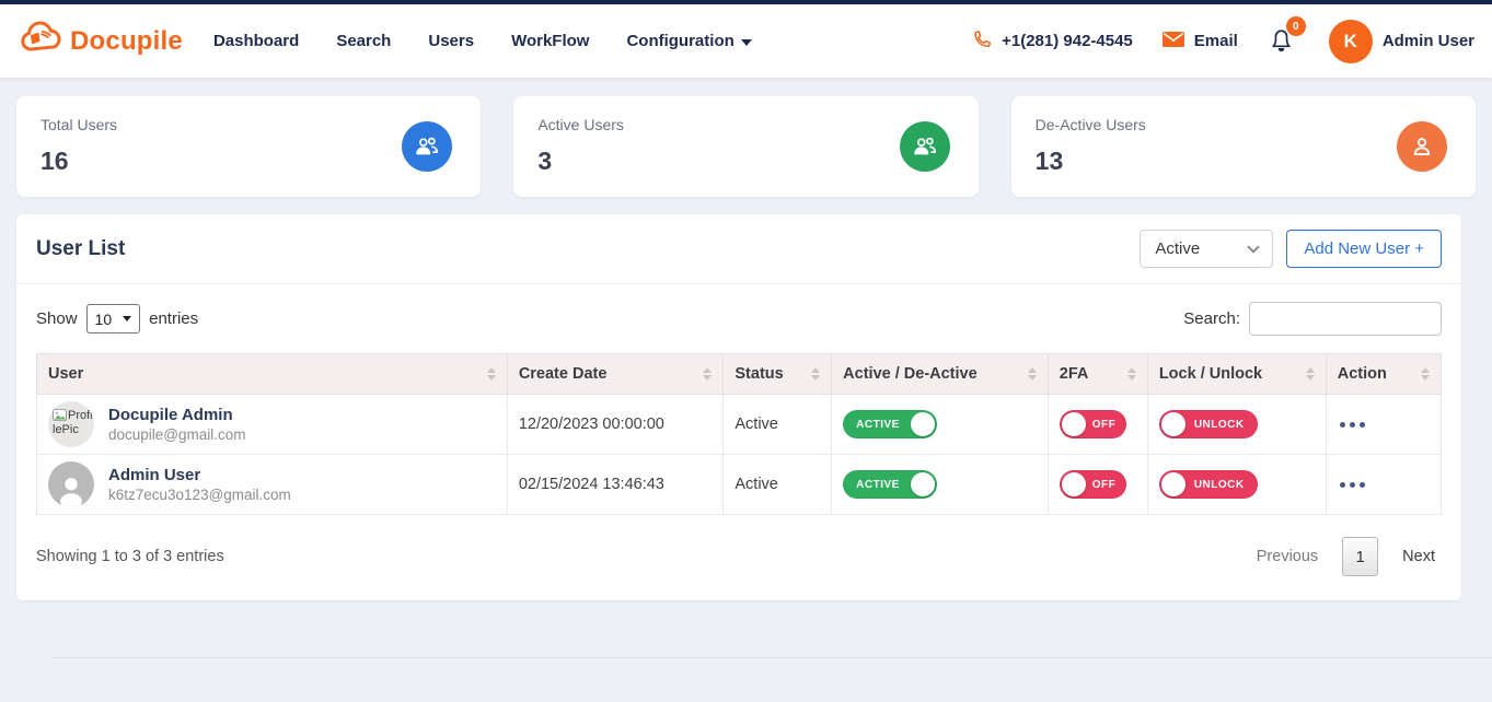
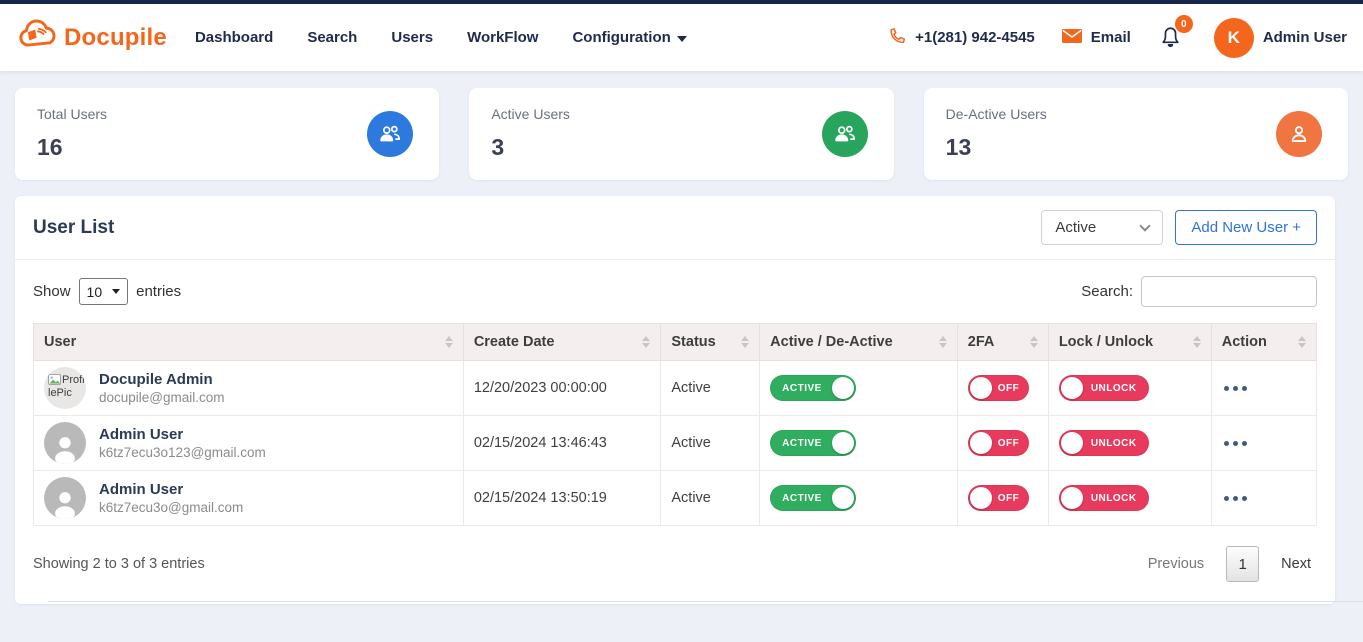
  Docupile
  Dashboard
  Search
  Users
  WorkFlow
  Configuration
  +1(281) 942-4545
  Email
  0
  K
  Admin User
  Total Users
  16
  Active Users
  3
  De-Active Users
  13
  User List
  Active
  Add New User +
  Show
  10
  entries
  Search:
  User	Create Date	Status	Active / De-Active	2FA	Lock / Unlock	Action
  ProfilePic Docupile Admin docupile@gmail.com	12/20/2023 00:00:00	Active	ACTIVE	OFF	UNLOCK
  Admin User k6tz7ecu3o123@gmail.com	02/15/2024 13:46:43	Active	ACTIVE	OFF	UNLOCK
+ Admin User k6tz7ecu3o@gmail.com	02/15/2024 13:50:19	Active	ACTIVE	OFF	UNLOCK
- Showing 1 to 3 of 3 entries
+ Showing 2 to 3 of 3 entries
  Previous
  1
  Next
